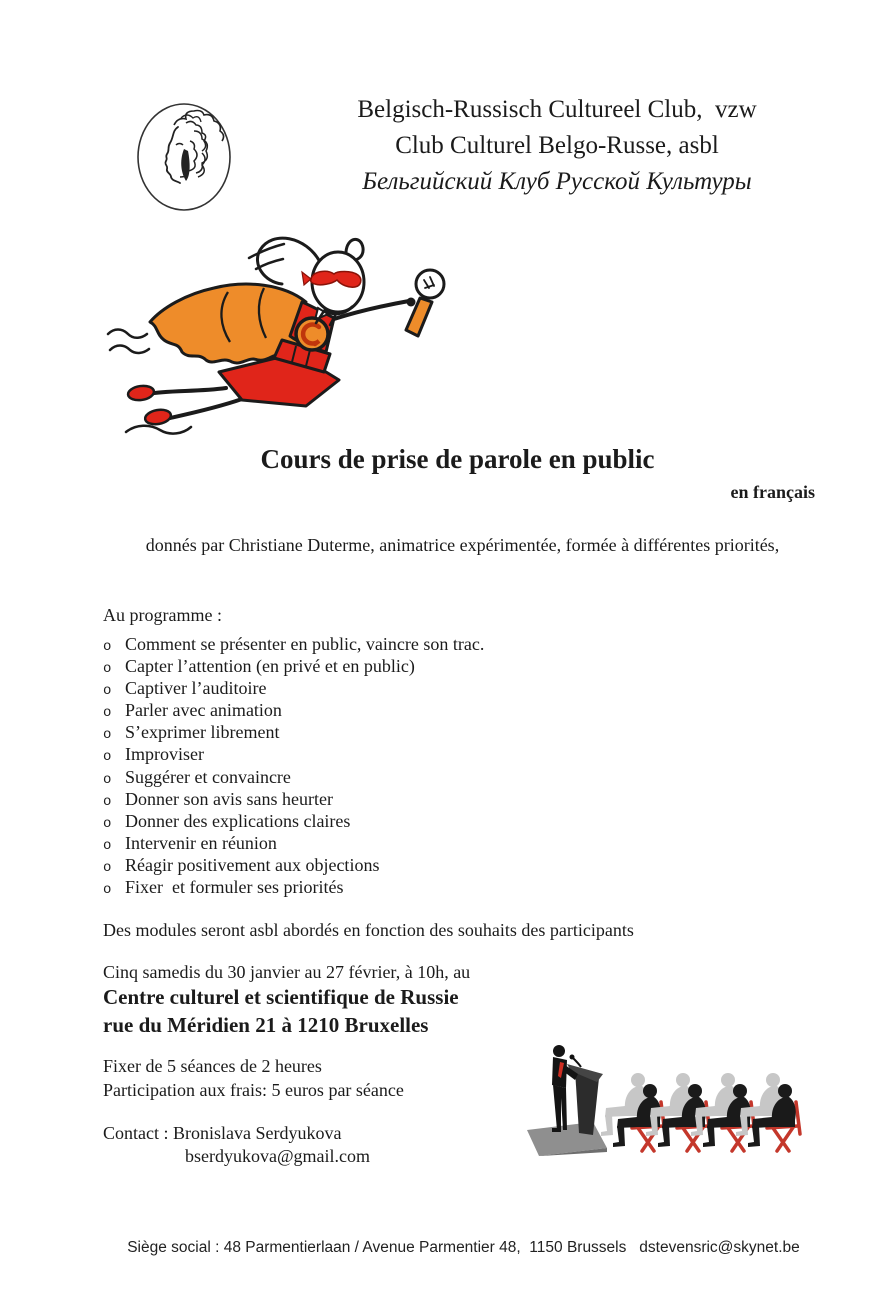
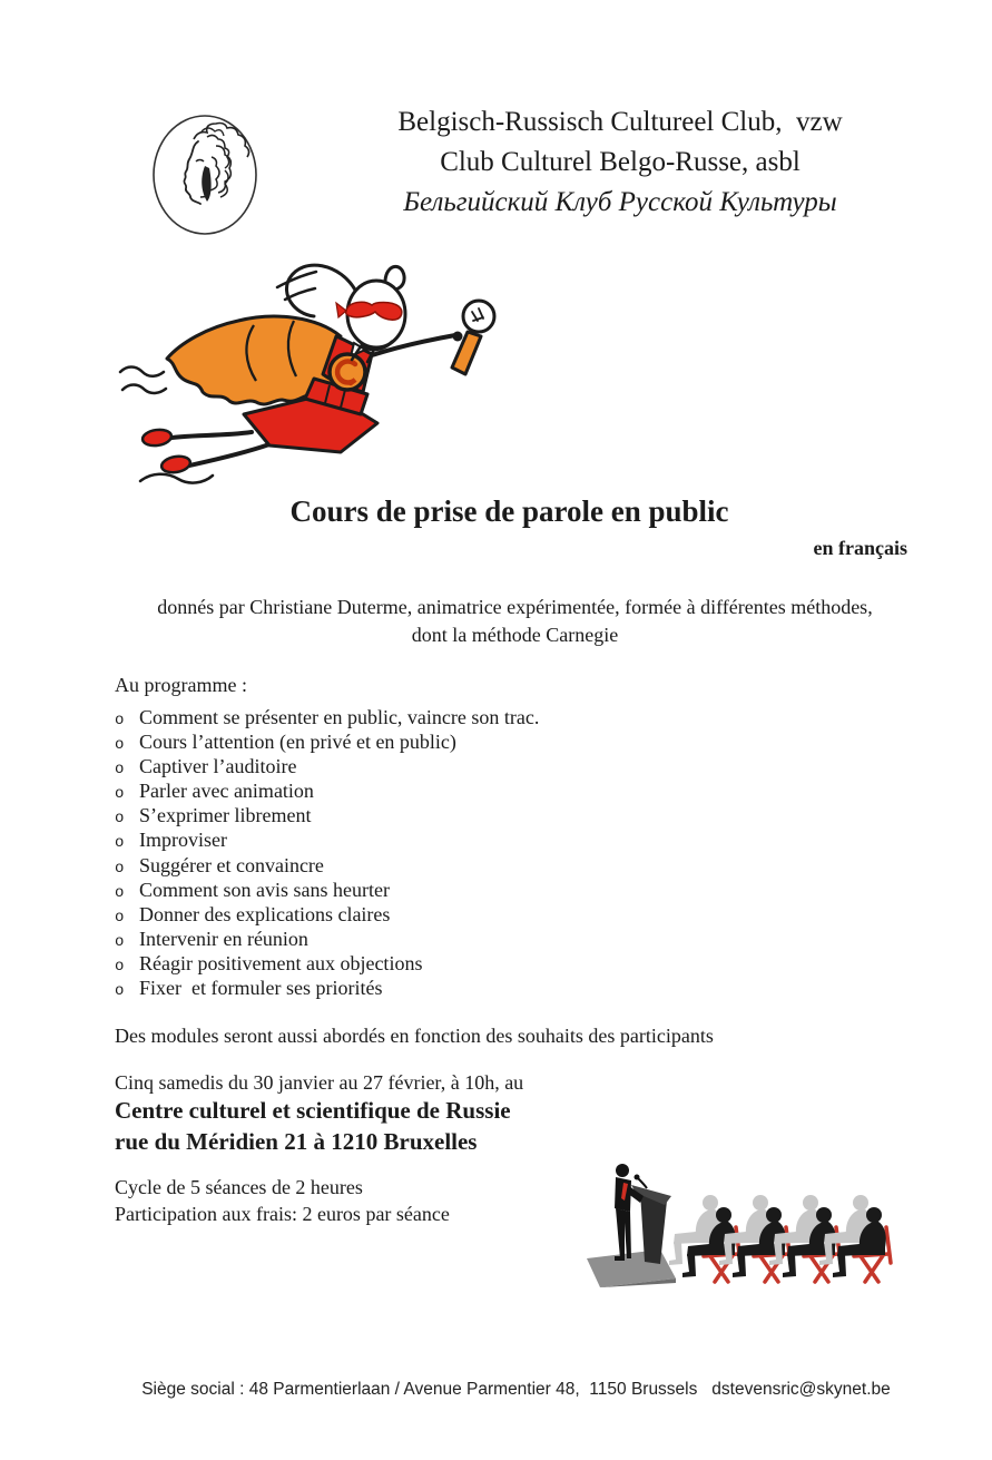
  Belgisch-Russisch Cultureel Club, vzw
  Club Culturel Belgo-Russe, asbl
  Бельгийский Клуб Русской Культуры
  Cours de prise de parole en public
  en français
- donnés par Christiane Duterme, animatrice expérimentée, formée à différentes priorités,
+ donnés par Christiane Duterme, animatrice expérimentée, formée à différentes méthodes,
+ dont la méthode Carnegie
  Au programme :
  o
  Comment se présenter en public, vaincre son trac.
  o
- Capter l’attention (en privé et en public)
+ Cours l’attention (en privé et en public)
  o
  Captiver l’auditoire
  o
  Parler avec animation
  o
  S’exprimer librement
  o
  Improviser
  o
  Suggérer et convaincre
  o
- Donner son avis sans heurter
+ Comment son avis sans heurter
  o
  Donner des explications claires
  o
  Intervenir en réunion
  o
  Réagir positivement aux objections
  o
  Fixer et formuler ses priorités
- Des modules seront asbl abordés en fonction des souhaits des participants
+ Des modules seront aussi abordés en fonction des souhaits des participants
  Cinq samedis du 30 janvier au 27 février, à 10h, au
  Centre culturel et scientifique de Russie
  rue du Méridien 21 à 1210 Bruxelles
- Fixer de 5 séances de 2 heures
+ Cycle de 5 séances de 2 heures
- Participation aux frais: 5 euros par séance
+ Participation aux frais: 2 euros par séance
- Contact : Bronislava Serdyukova
- bserdyukova@gmail.com
  Siège social : 48 Parmentierlaan / Avenue Parmentier 48, 1150 Brussels dstevensric@skynet.be
